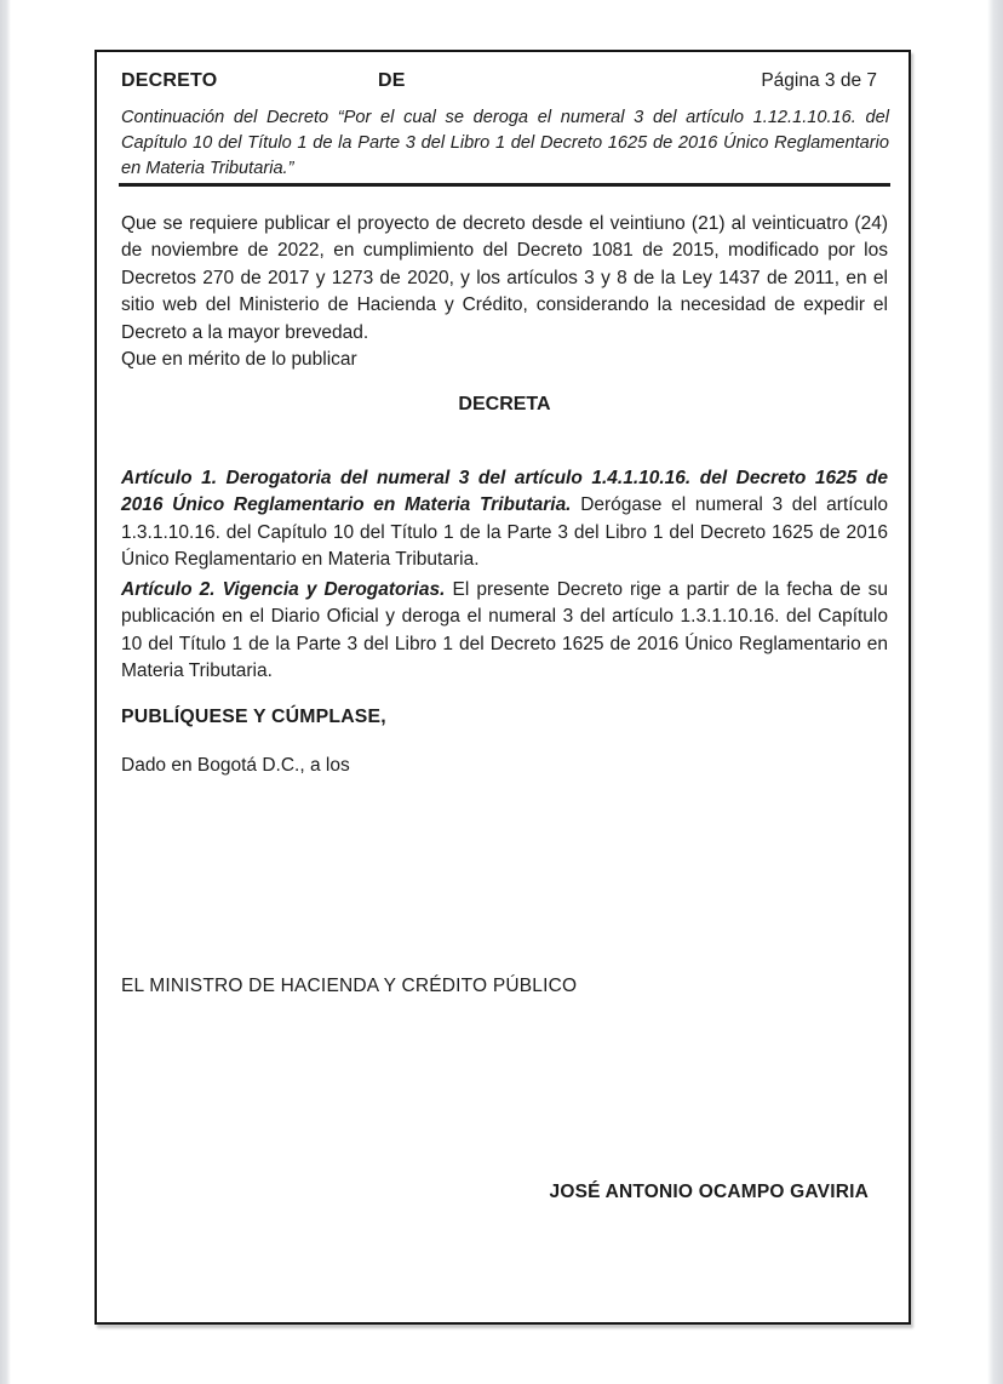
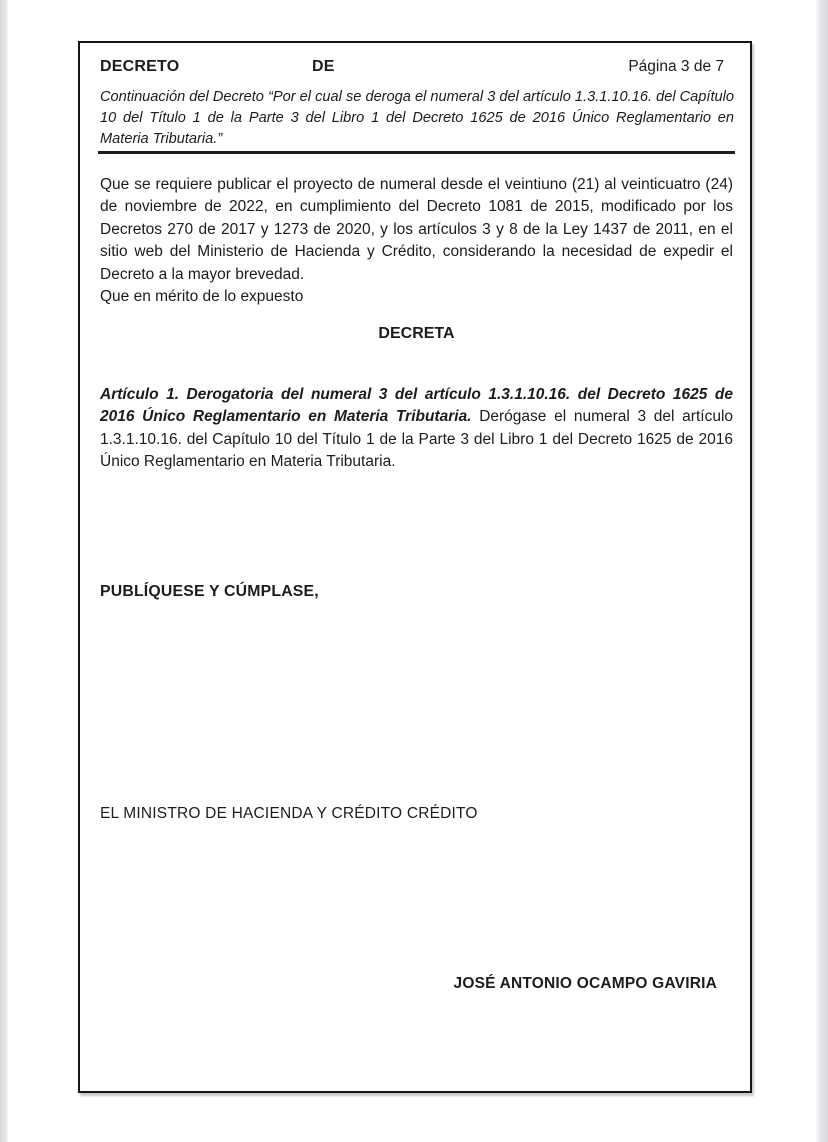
  DECRETO
  DE
  Página 3 de 7
- Continuación del Decreto “Por el cual se deroga el numeral 3 del artículo 1.12.1.10.16. del Capítulo 10 del Título 1 de la Parte 3 del Libro 1 del Decreto 1625 de 2016 Único Reglamentario en Materia Tributaria.”
+ Continuación del Decreto “Por el cual se deroga el numeral 3 del artículo 1.3.1.10.16. del Capítulo 10 del Título 1 de la Parte 3 del Libro 1 del Decreto 1625 de 2016 Único Reglamentario en Materia Tributaria.”
- Que se requiere publicar el proyecto de decreto desde el veintiuno (21) al veinticuatro (24) de noviembre de 2022, en cumplimiento del Decreto 1081 de 2015, modificado por los Decretos 270 de 2017 y 1273 de 2020, y los artículos 3 y 8 de la Ley 1437 de 2011, en el sitio web del Ministerio de Hacienda y Crédito, considerando la necesidad de expedir el Decreto a la mayor brevedad.
+ Que se requiere publicar el proyecto de numeral desde el veintiuno (21) al veinticuatro (24) de noviembre de 2022, en cumplimiento del Decreto 1081 de 2015, modificado por los Decretos 270 de 2017 y 1273 de 2020, y los artículos 3 y 8 de la Ley 1437 de 2011, en el sitio web del Ministerio de Hacienda y Crédito, considerando la necesidad de expedir el Decreto a la mayor brevedad.
- Que en mérito de lo publicar
+ Que en mérito de lo expuesto
  DECRETA
- Artículo 1. Derogatoria del numeral 3 del artículo 1.4.1.10.16. del Decreto 1625 de 2016 Único Reglamentario en Materia Tributaria. Derógase el numeral 3 del artículo 1.3.1.10.16. del Capítulo 10 del Título 1 de la Parte 3 del Libro 1 del Decreto 1625 de 2016 Único Reglamentario en Materia Tributaria.
+ Artículo 1. Derogatoria del numeral 3 del artículo 1.3.1.10.16. del Decreto 1625 de 2016 Único Reglamentario en Materia Tributaria. Derógase el numeral 3 del artículo 1.3.1.10.16. del Capítulo 10 del Título 1 de la Parte 3 del Libro 1 del Decreto 1625 de 2016 Único Reglamentario en Materia Tributaria.
- Artículo 2. Vigencia y Derogatorias. El presente Decreto rige a partir de la fecha de su publicación en el Diario Oficial y deroga el numeral 3 del artículo 1.3.1.10.16. del Capítulo 10 del Título 1 de la Parte 3 del Libro 1 del Decreto 1625 de 2016 Único Reglamentario en Materia Tributaria.
  PUBLÍQUESE Y CÚMPLASE,
- Dado en Bogotá D.C., a los
- EL MINISTRO DE HACIENDA Y CRÉDITO PÚBLICO
+ EL MINISTRO DE HACIENDA Y CRÉDITO CRÉDITO
  JOSÉ ANTONIO OCAMPO GAVIRIA
